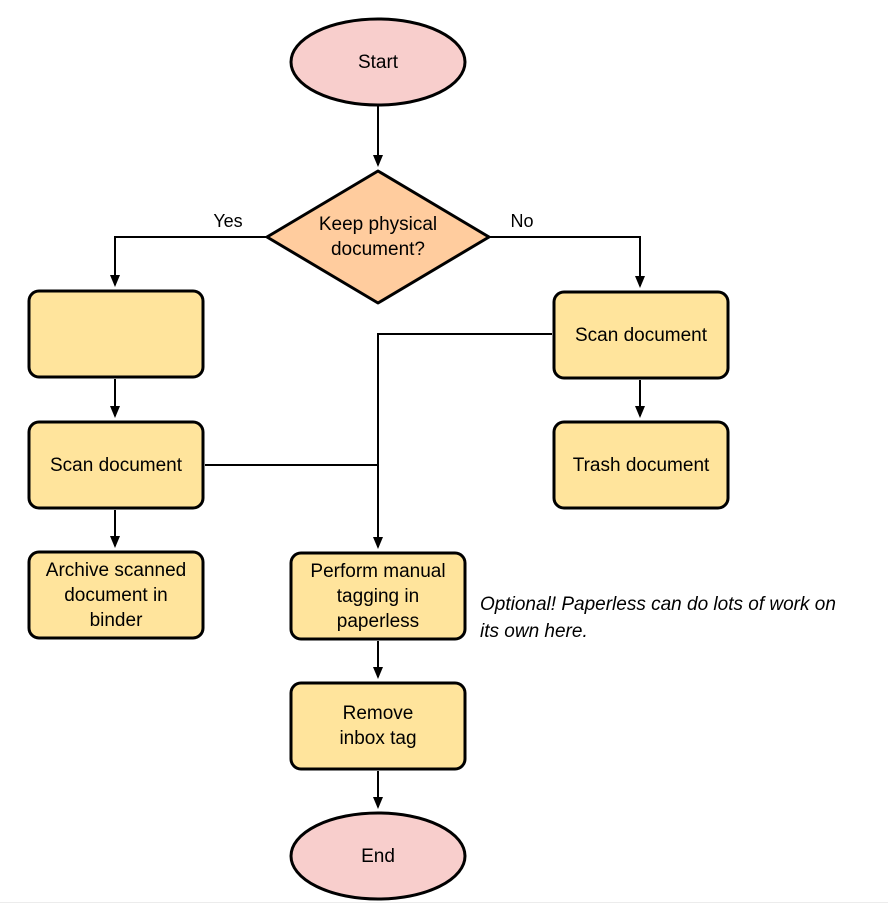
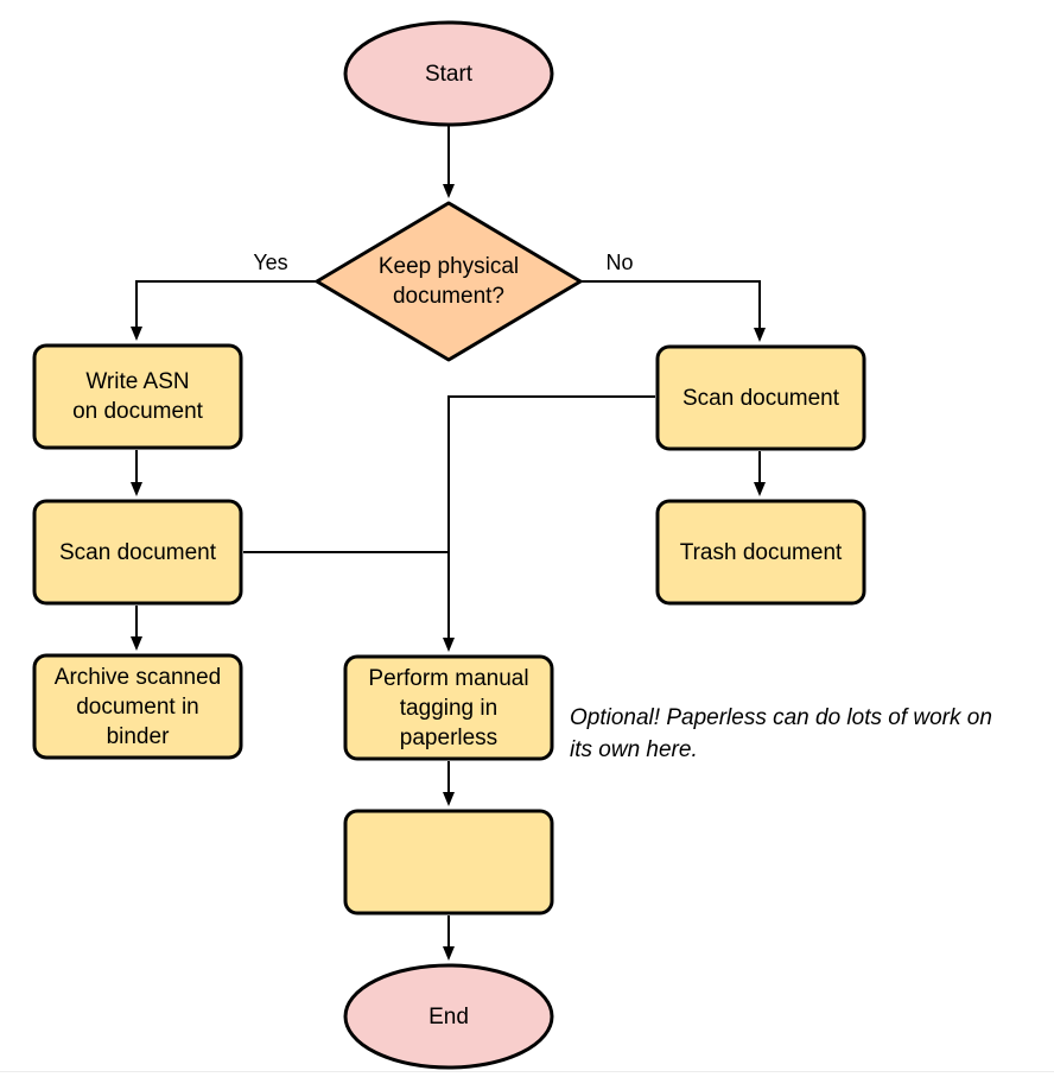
  Start
  Keep physical
  document?
+ Write ASN
+ on document
  Scan document
  Archive scanned
  document in
  binder
  Scan document
  Trash document
  Perform manual
  tagging in
  paperless
- Remove
- inbox tag
  End
  Yes
  No
  Optional! Paperless can do lots of work on
  its own here.
